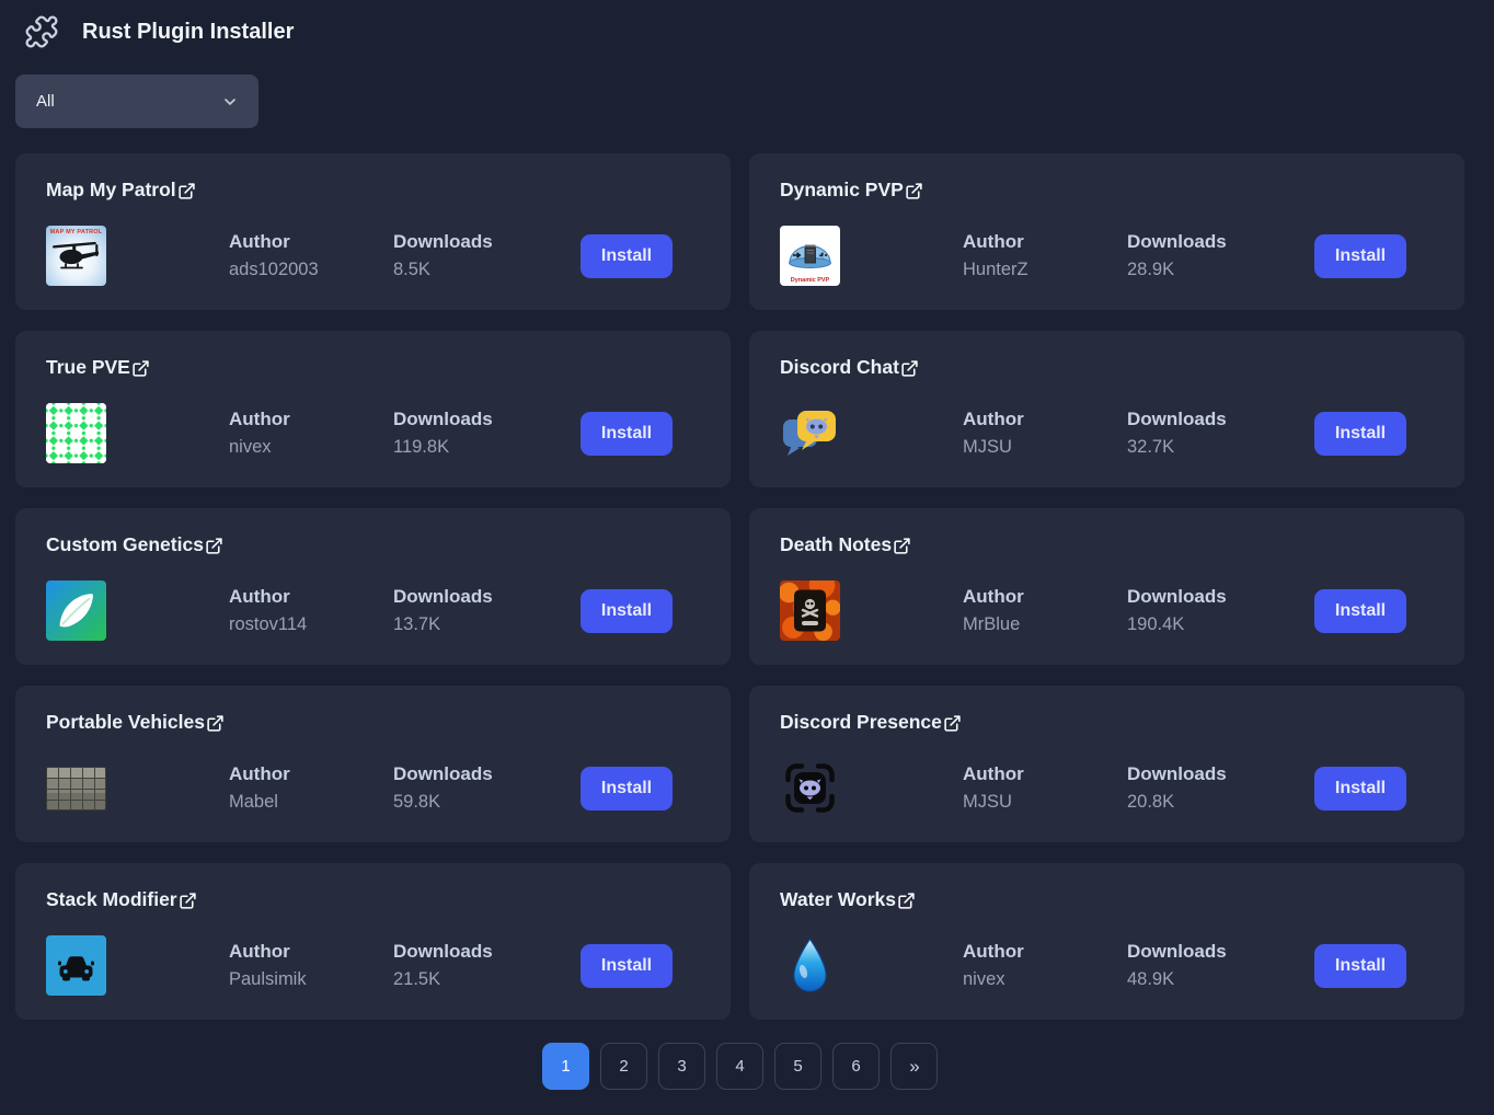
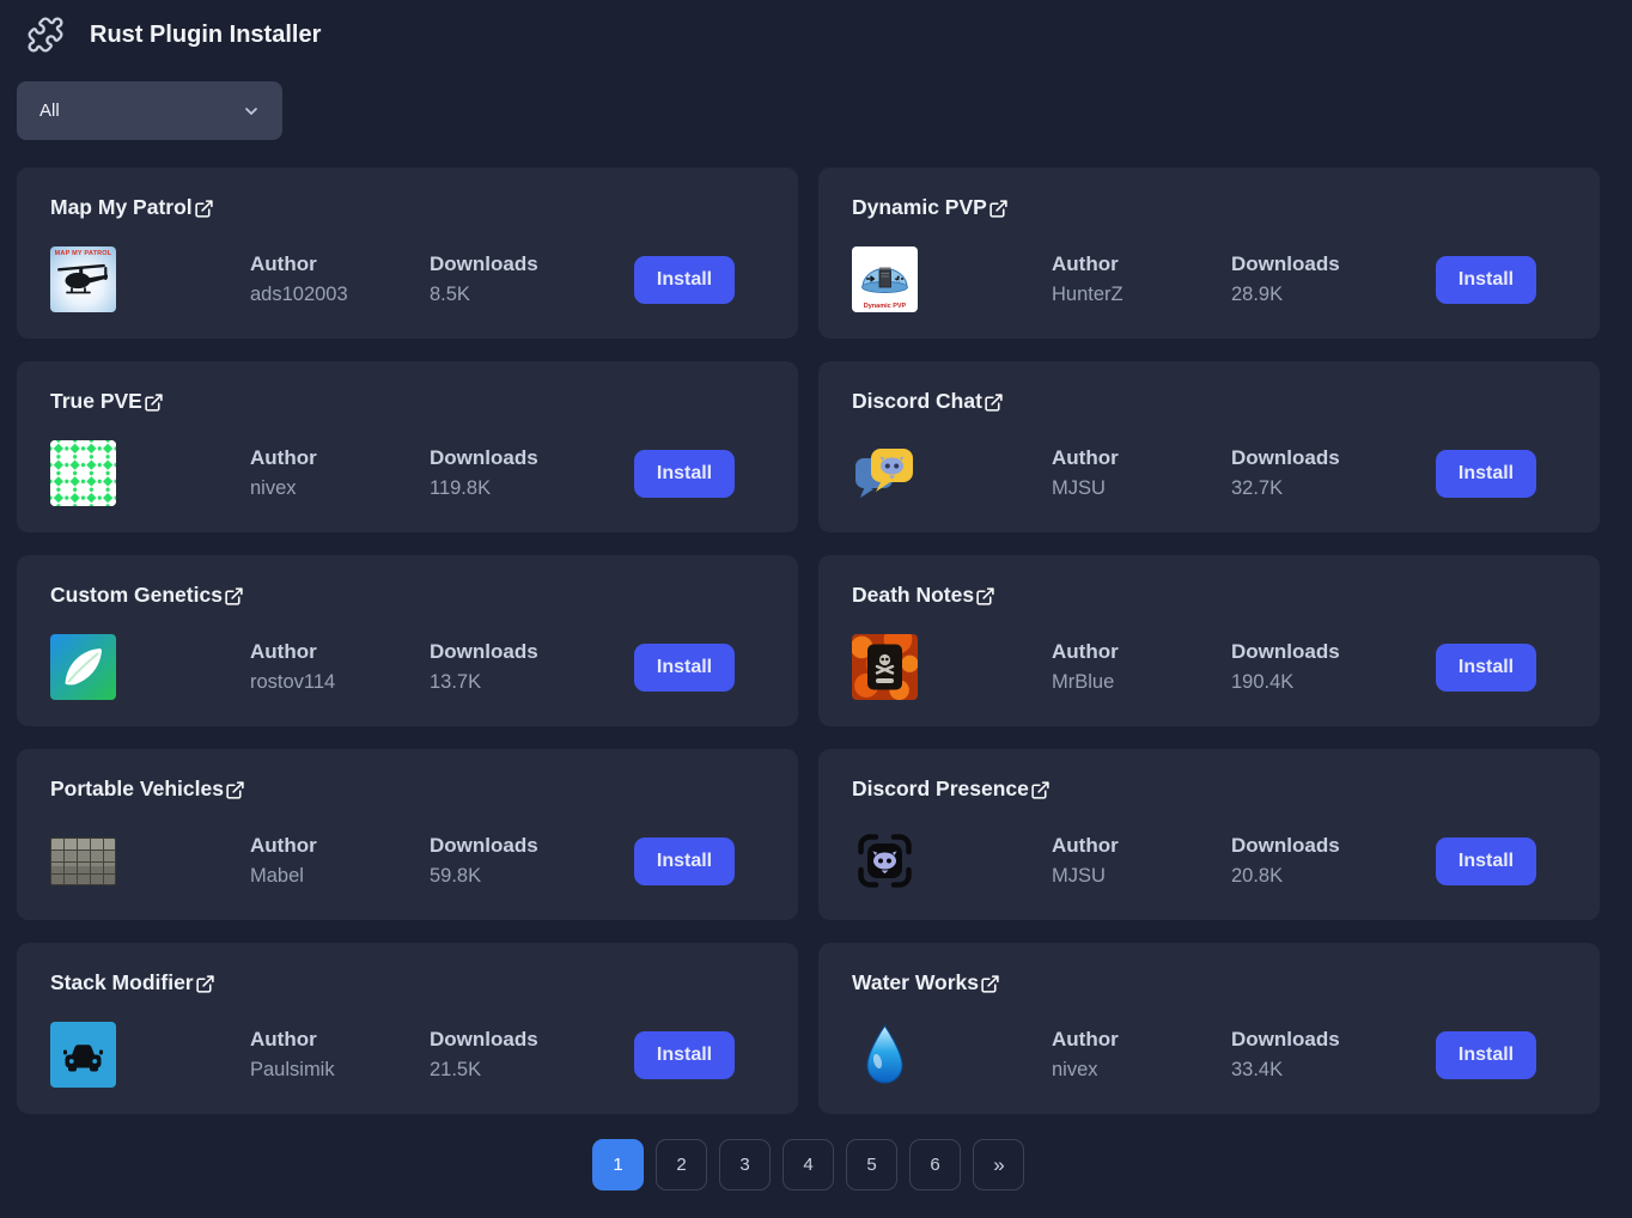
  Rust Plugin Installer
  All
  Map My Patrol
  Author
  ads102003
  Downloads
  8.5K
  Install
  Dynamic PVP
  Author
  HunterZ
  Downloads
  28.9K
  Install
  True PVE
  Author
  nivex
  Downloads
  119.8K
  Install
  Discord Chat
  Author
  MJSU
  Downloads
  32.7K
  Install
  Custom Genetics
  Author
  rostov114
  Downloads
  13.7K
  Install
  Death Notes
  Author
  MrBlue
  Downloads
  190.4K
  Install
  Portable Vehicles
  Author
  Mabel
  Downloads
  59.8K
  Install
  Discord Presence
  Author
  MJSU
  Downloads
  20.8K
  Install
  Stack Modifier
  Author
  Paulsimik
  Downloads
  21.5K
  Install
  Water Works
  Author
  nivex
  Downloads
- 48.9K
+ 33.4K
  Install
  1
  2
  3
  4
  5
  6
  »
